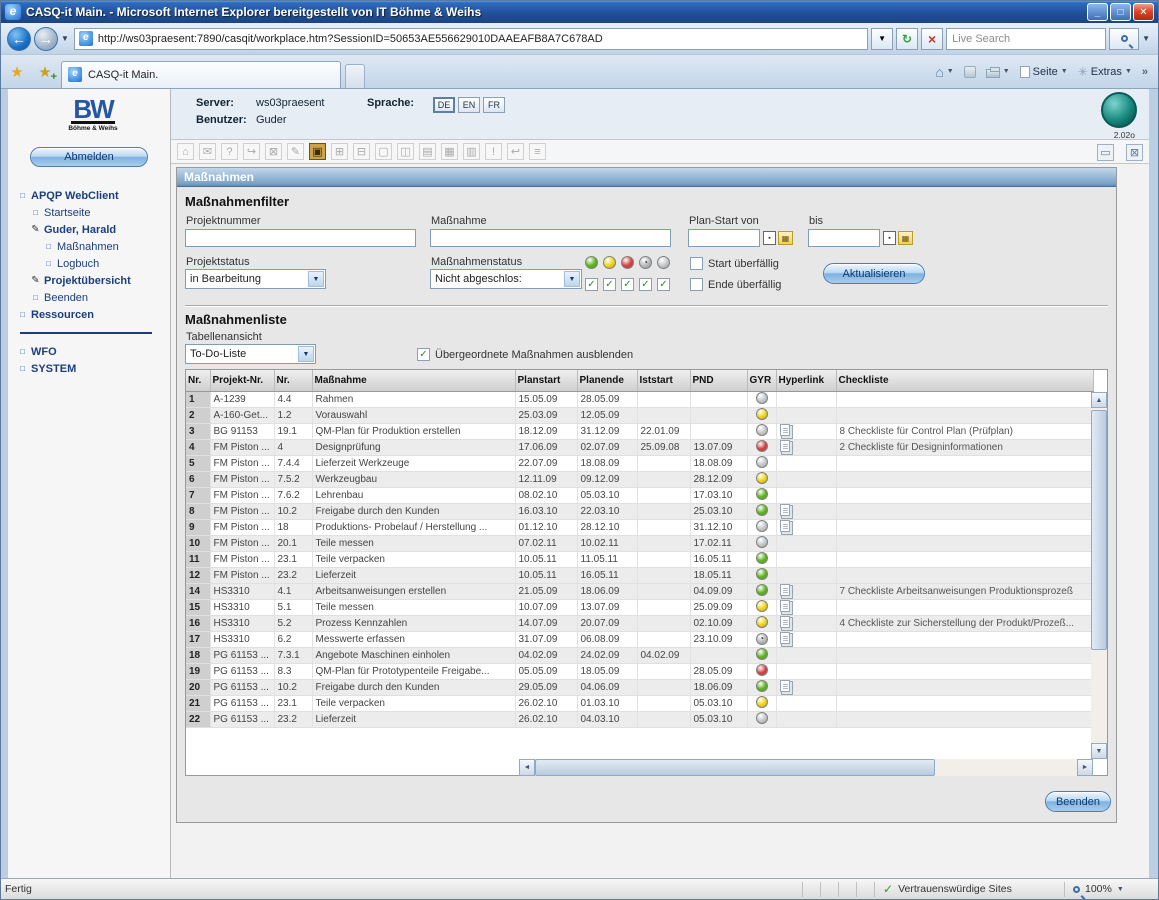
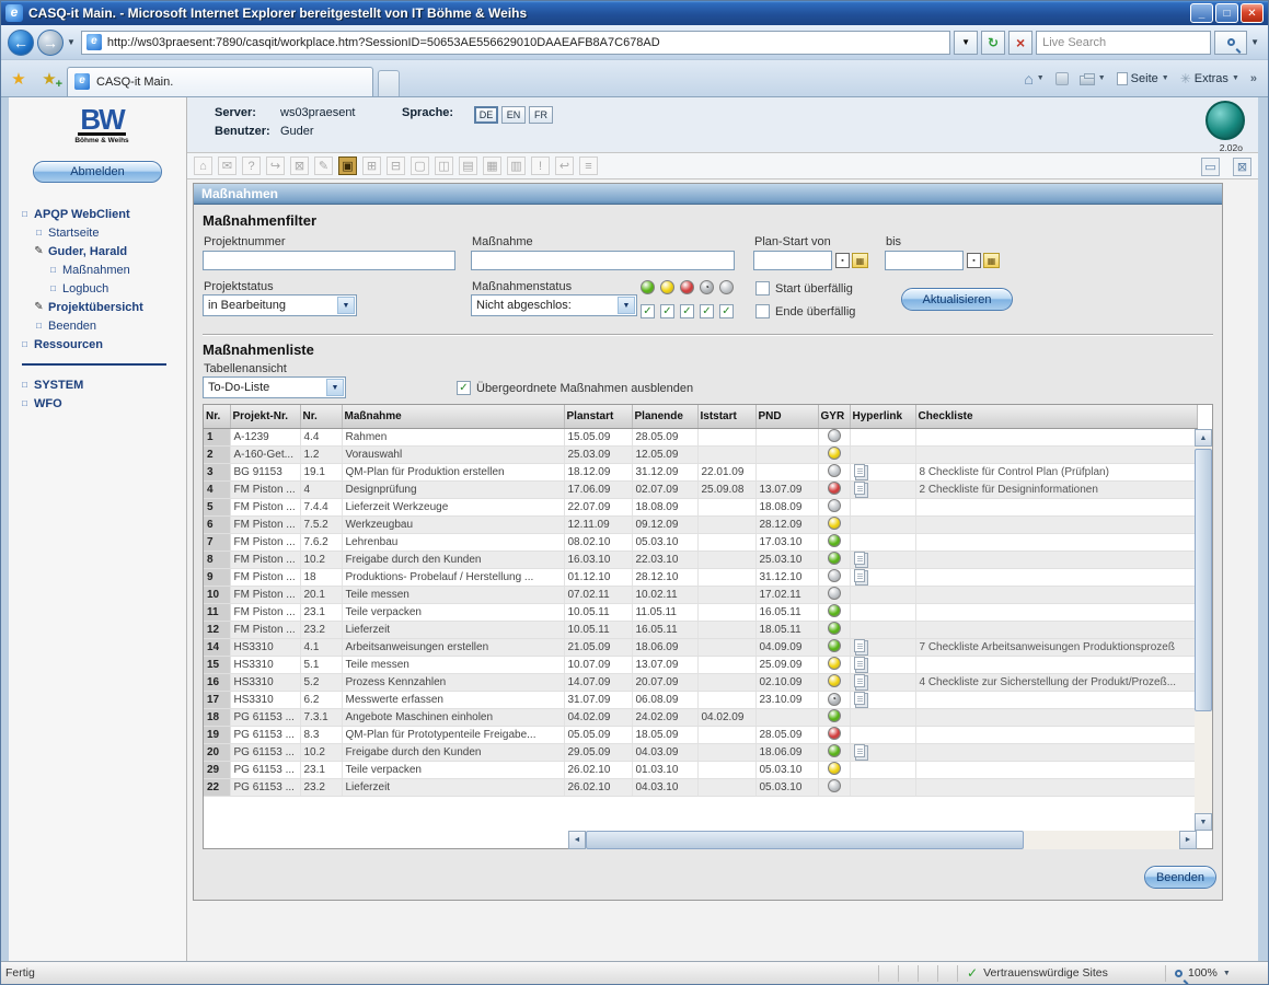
  e
  CASQ-it Main. - Microsoft Internet Explorer bereitgestellt von IT Böhme & Weihs
  _
  □
  ✕
  ←
  →
  ▼
  e
  http://ws03praesent:7890/casqit/workplace.htm?SessionID=50653AE556629010DAAEAFB8A7C678AD
  ▼
  ↻
  ×
  Live Search
  ▼
  ★
  ★
  e
  CASQ-it Main.
  ⌂
  Seite
  ✳
  Extras
  »
  BW
  Abmelden
  □
  APQP WebClient
  □
  Startseite
  ✎
  Guder, Harald
  □
  Maßnahmen
  □
  Logbuch
  ✎
  Projektübersicht
  □
  Beenden
  □
  Ressourcen
  □
- WFO
+ SYSTEM
  □
- SYSTEM
+ WFO
  Server:
  ws03praesent
  Benutzer:
  Guder
  Sprache:
  DE
  EN
  FR
  2.02o
  ⌂
  ✉
  ?
  ↪
  ⊠
  ✎
  ▣
  ⊞
  ⊟
  ▢
  ◫
  ▤
  ▦
  ▥
  !
  ↩
  ≡
  ▭
  ⊠
  Maßnahmen
  Maßnahmenfilter
  Projektnummer
  Maßnahme
  Plan-Start von
  ▦
  bis
  ▦
  Projektstatus
  in Bearbeitung
  Maßnahmenstatus
  Nicht abgeschlos:
  ◔
  ✓
  ✓
  ✓
  ✓
  ✓
  Start überfällig
  Ende überfällig
  Aktualisieren
  Maßnahmenliste
  Tabellenansicht
  To-Do-Liste
  ✓
  Übergeordnete Maßnahmen ausblenden
  Nr.	Projekt-Nr.	Nr.	Maßnahme	Planstart	Planende	Iststart	PND	GYR	Hyperlink	Checkliste
  1	A-1239	4.4	Rahmen	15.05.09	28.05.09
  2	A-160-Get...	1.2	Vorauswahl	25.03.09	12.05.09
  3	BG 91153	19.1	QM-Plan für Produktion erstellen	18.12.09	31.12.09	22.01.09				8 Checkliste für Control Plan (Prüfplan)
  4	FM Piston ...	4	Designprüfung	17.06.09	02.07.09	25.09.08	13.07.09			2 Checkliste für Designinformationen
  5	FM Piston ...	7.4.4	Lieferzeit Werkzeuge	22.07.09	18.08.09		18.08.09
  6	FM Piston ...	7.5.2	Werkzeugbau	12.11.09	09.12.09		28.12.09
  7	FM Piston ...	7.6.2	Lehrenbau	08.02.10	05.03.10		17.03.10
  8	FM Piston ...	10.2	Freigabe durch den Kunden	16.03.10	22.03.10		25.03.10
  9	FM Piston ...	18	Produktions- Probelauf / Herstellung ...	01.12.10	28.12.10		31.12.10
  10	FM Piston ...	20.1	Teile messen	07.02.11	10.02.11		17.02.11
  11	FM Piston ...	23.1	Teile verpacken	10.05.11	11.05.11		16.05.11
  12	FM Piston ...	23.2	Lieferzeit	10.05.11	16.05.11		18.05.11
  14	HS3310	4.1	Arbeitsanweisungen erstellen	21.05.09	18.06.09		04.09.09			7 Checkliste Arbeitsanweisungen Produktionsprozeß
  15	HS3310	5.1	Teile messen	10.07.09	13.07.09		25.09.09
  16	HS3310	5.2	Prozess Kennzahlen	14.07.09	20.07.09		02.10.09			4 Checkliste zur Sicherstellung der Produkt/Prozeß...
  17	HS3310	6.2	Messwerte erfassen	31.07.09	06.08.09		23.10.09	◔
  18	PG 61153 ...	7.3.1	Angebote Maschinen einholen	04.02.09	24.02.09	04.02.09
  19	PG 61153 ...	8.3	QM-Plan für Prototypenteile Freigabe...	05.05.09	18.05.09		28.05.09
- 20	PG 61153 ...	10.2	Freigabe durch den Kunden	29.05.09	04.06.09		18.06.09
+ 20	PG 61153 ...	10.2	Freigabe durch den Kunden	29.05.09	04.03.09		18.06.09
- 21	PG 61153 ...	23.1	Teile verpacken	26.02.10	01.03.10		05.03.10
+ 29	PG 61153 ...	23.1	Teile verpacken	26.02.10	01.03.10		05.03.10
  22	PG 61153 ...	23.2	Lieferzeit	26.02.10	04.03.10		05.03.10
  Beenden
  Fertig
  ✓
  Vertrauenswürdige Sites
  100%
